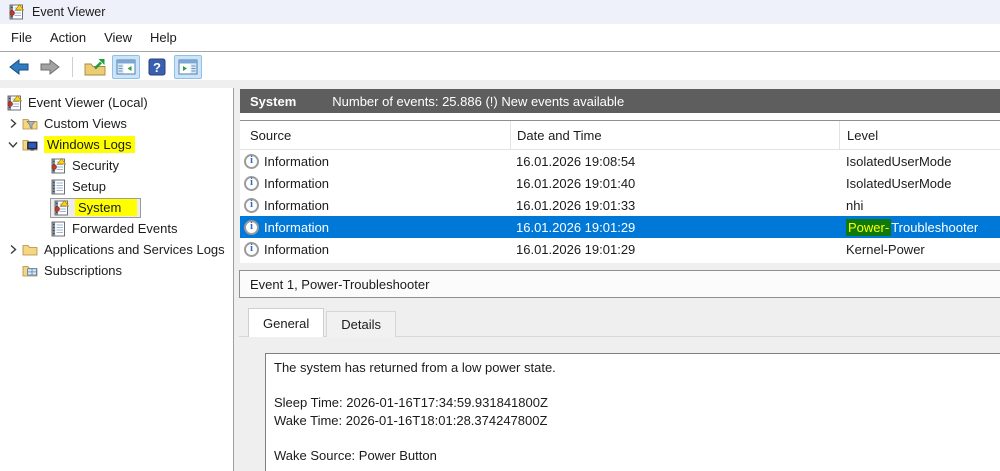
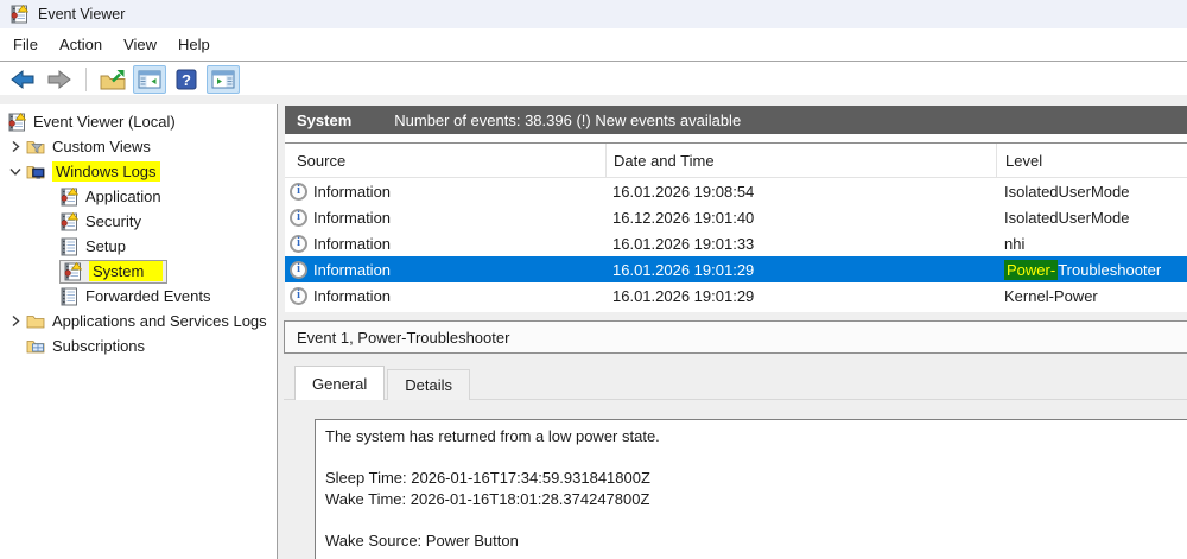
  Event Viewer
  File
  Action
  View
  Help
  Event Viewer (Local)
  Custom Views
  Windows Logs
+ Application
  Security
  Setup
  System
  Forwarded Events
  Applications and Services Logs
  Subscriptions
  System
- Number of events: 25.886 (!) New events available
+ Number of events: 38.396 (!) New events available
  Source
  Date and Time
  Level
  Information
  16.01.2026 19:08:54
  IsolatedUserMode
  Information
- 16.01.2026 19:01:40
+ 16.12.2026 19:01:40
  IsolatedUserMode
  Information
  16.01.2026 19:01:33
  nhi
  Information
  16.01.2026 19:01:29
  Power- Troubleshooter
  Information
  16.01.2026 19:01:29
  Kernel-Power
  Event 1, Power-Troubleshooter
  General
  Details
  The system has returned from a low power state.
  Sleep Time: 2026-01-16T17:34:59.931841800Z
  Wake Time: 2026-01-16T18:01:28.374247800Z
  Wake Source: Power Button
